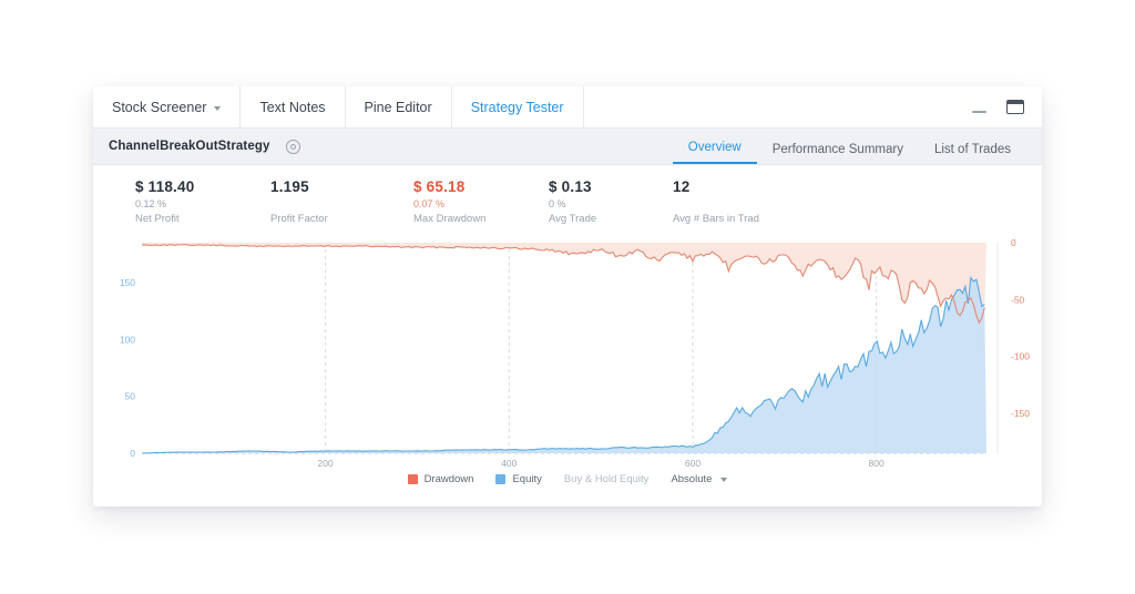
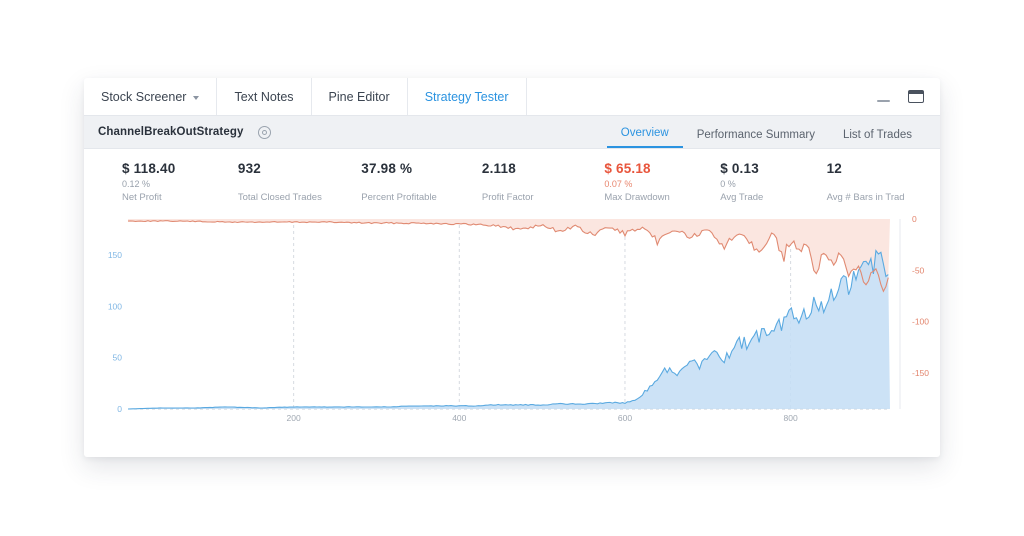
  Stock Screener
  Text Notes
  Pine Editor
  Strategy Tester
  ChannelBreakOutStrategy
  Overview
  Performance Summary
  List of Trades
  $ 118.40
  0.12 %
  Net Profit
+ 932
+ Total Closed Trades
+ 37.98 %
+ Percent Profitable
- 1.195
+ 2.118
  Profit Factor
  $ 65.18
  0.07 %
  Max Drawdown
  $ 0.13
  0 %
  Avg Trade
  12
  Avg # Bars in Trad
  0
  50
  100
  150
  0
  -50
  -100
  -150
  200
  400
  600
  800
- Drawdown
- Equity
- Buy & Hold Equity
- Absolute
